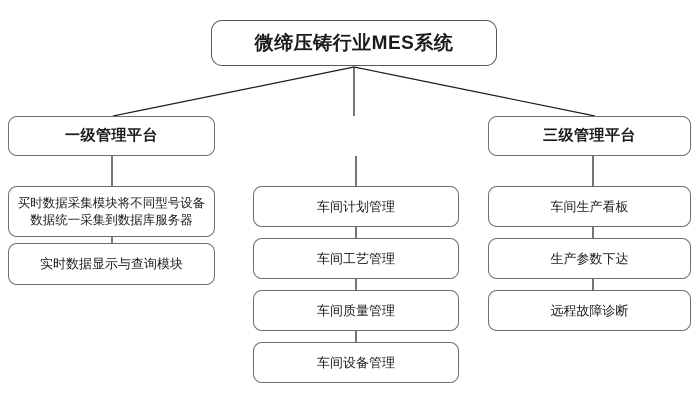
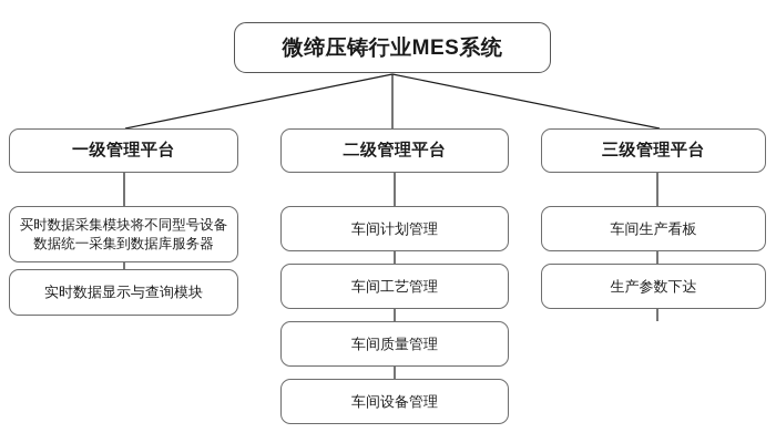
  微缔压铸行业MES系统
  一级管理平台
+ 二级管理平台
  三级管理平台
  买时数据采集模块将不同型号设备数据统一采集到数据库服务器
  实时数据显示与查询模块
  车间计划管理
  车间工艺管理
  车间质量管理
  车间设备管理
  车间生产看板
  生产参数下达
- 远程故障诊断
